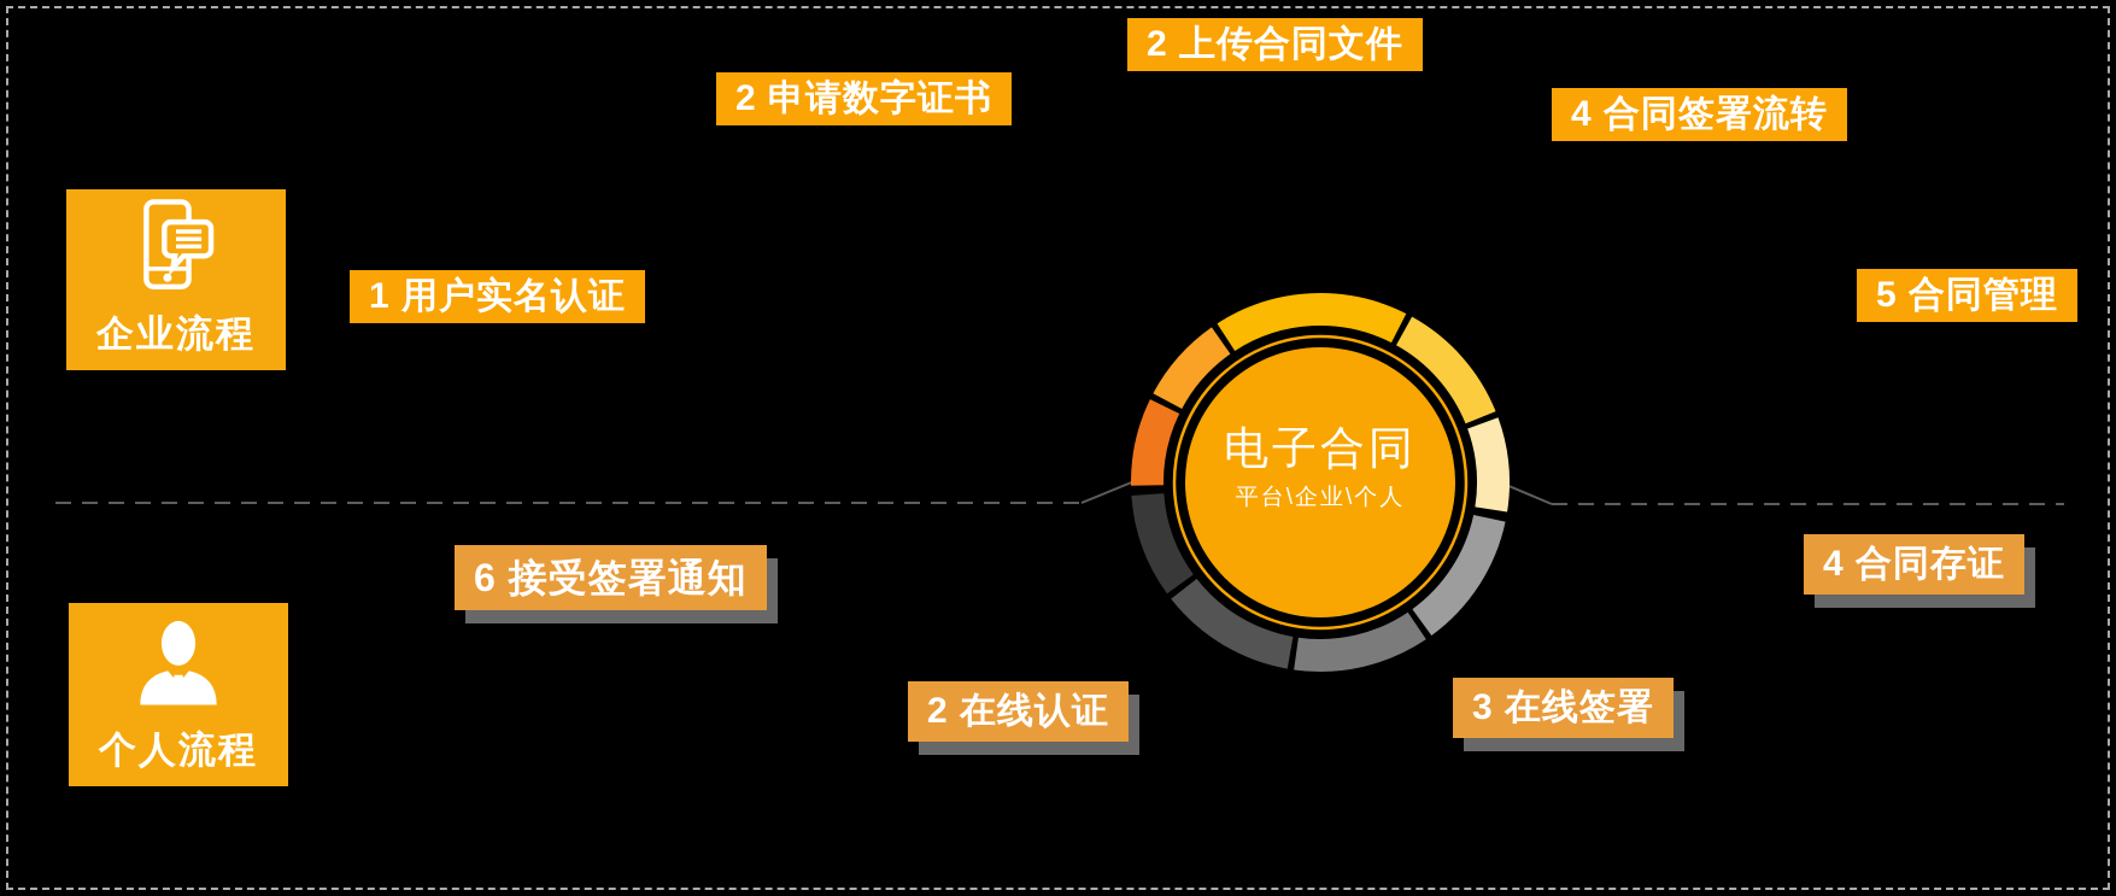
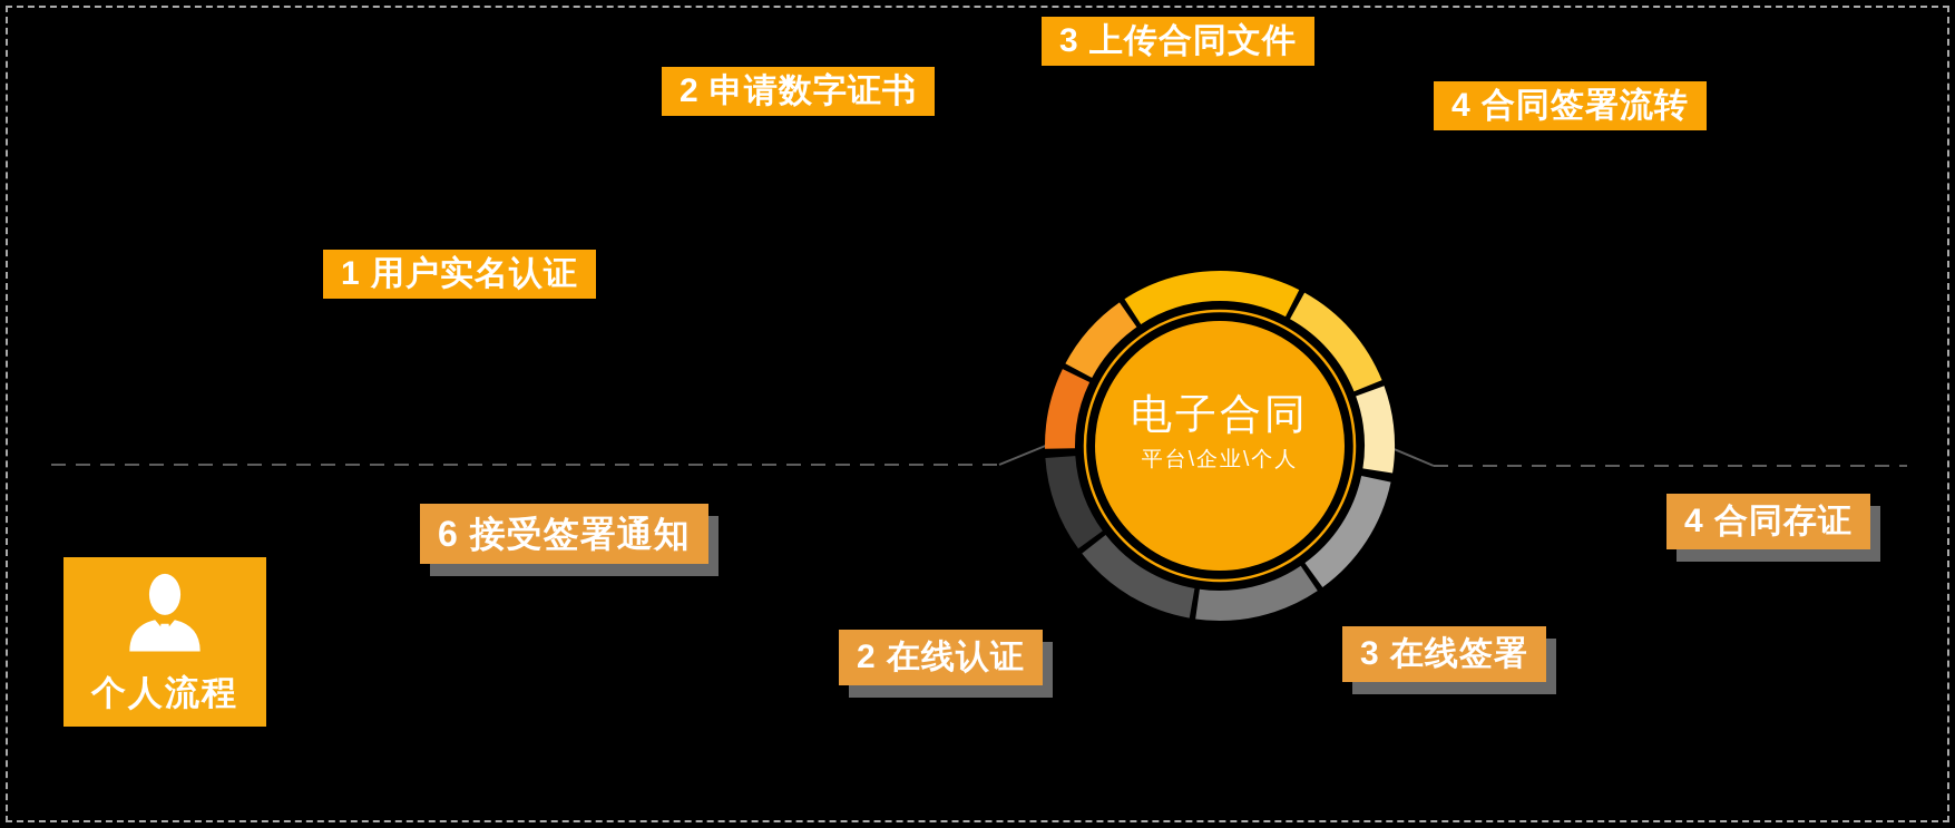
  电子合同
  平台\企业\个人
- 企业流程
  个人流程
  1 用户实名认证
  2 申请数字证书
- 2 上传合同文件
+ 3 上传合同文件
  4 合同签署流转
- 5 合同管理
  6 接受签署通知
  2 在线认证
  3 在线签署
  4 合同存证
